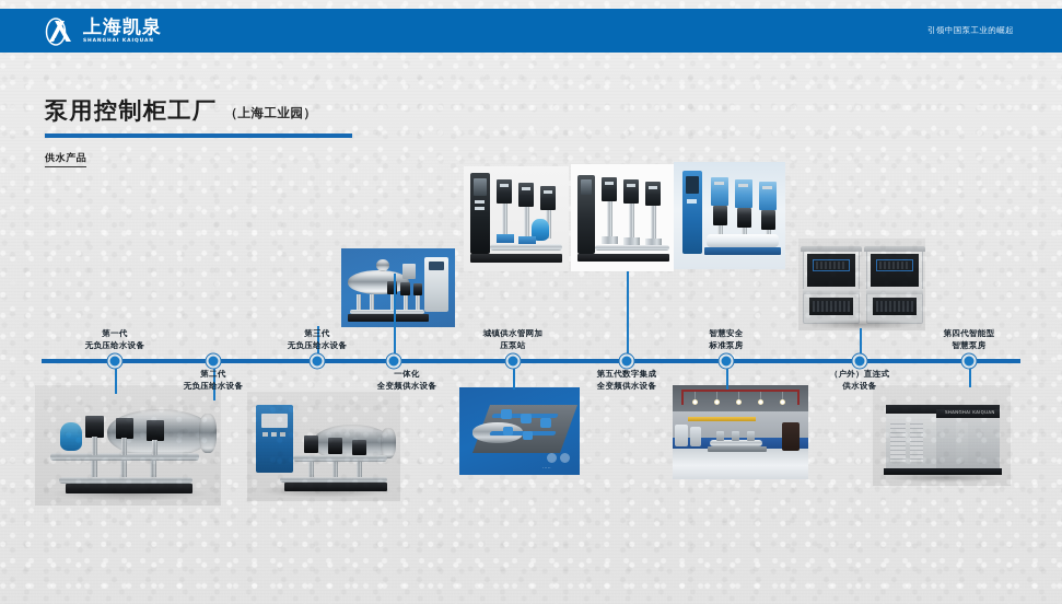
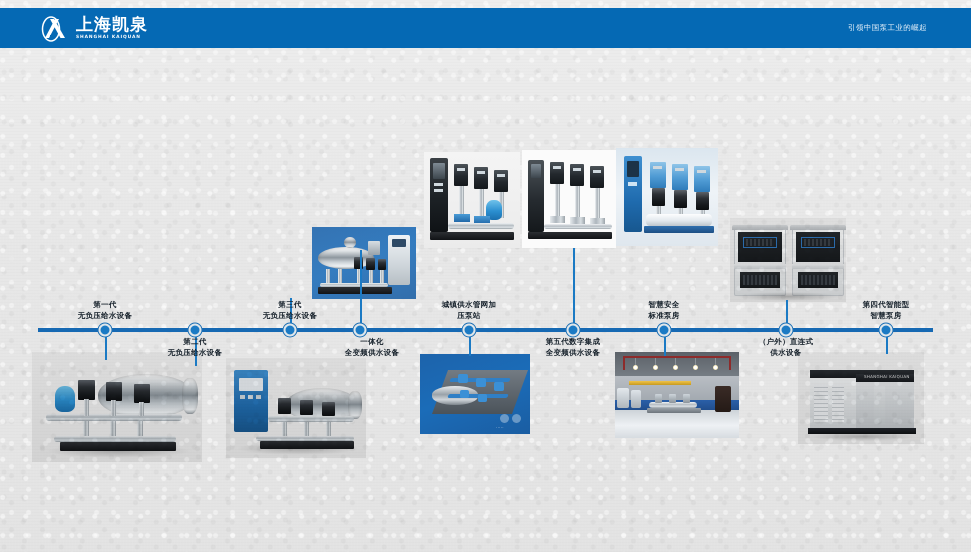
  上海凯泉
  引领中国泵工业的崛起
- 泵用控制柜工厂
- （上海工业园）
- 供水产品
  第一代
  无负压给水设备
  第二代
  无负压给水设备
  第三代
  无负压给水设备
  一体化
  全变频供水设备
  城镇供水管网加
  压泵站
  第五代数字集成
  全变频供水设备
  智慧安全
  标准泵房
  （户外）直连式
  供水设备
  第四代智能型
  智慧泵房
